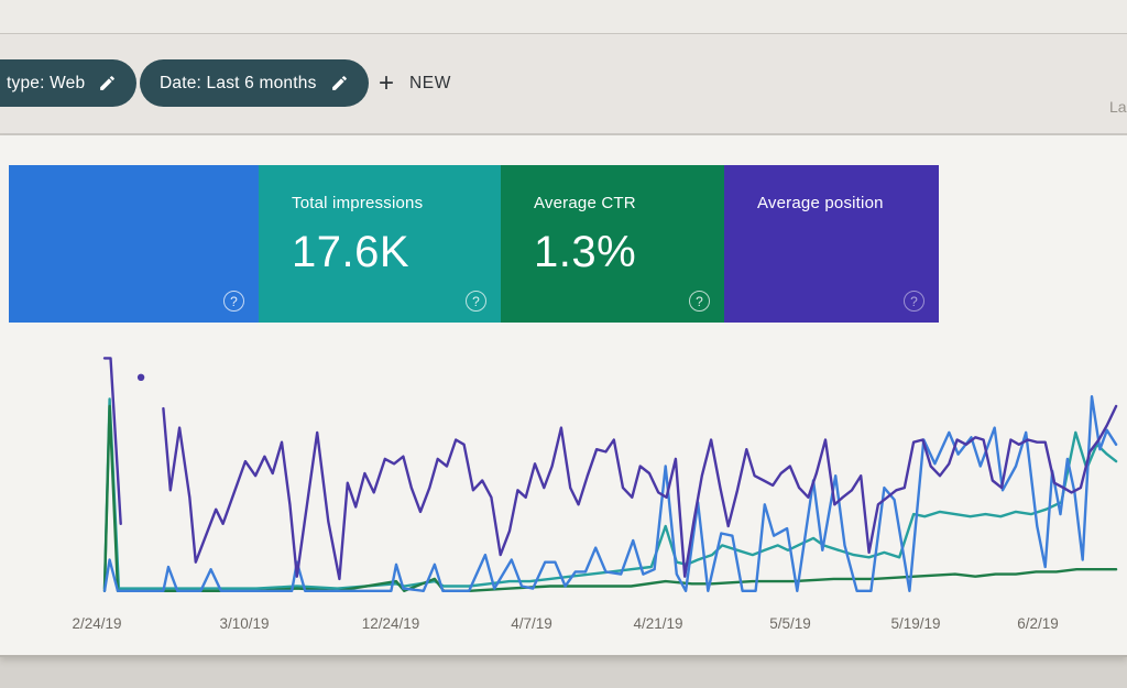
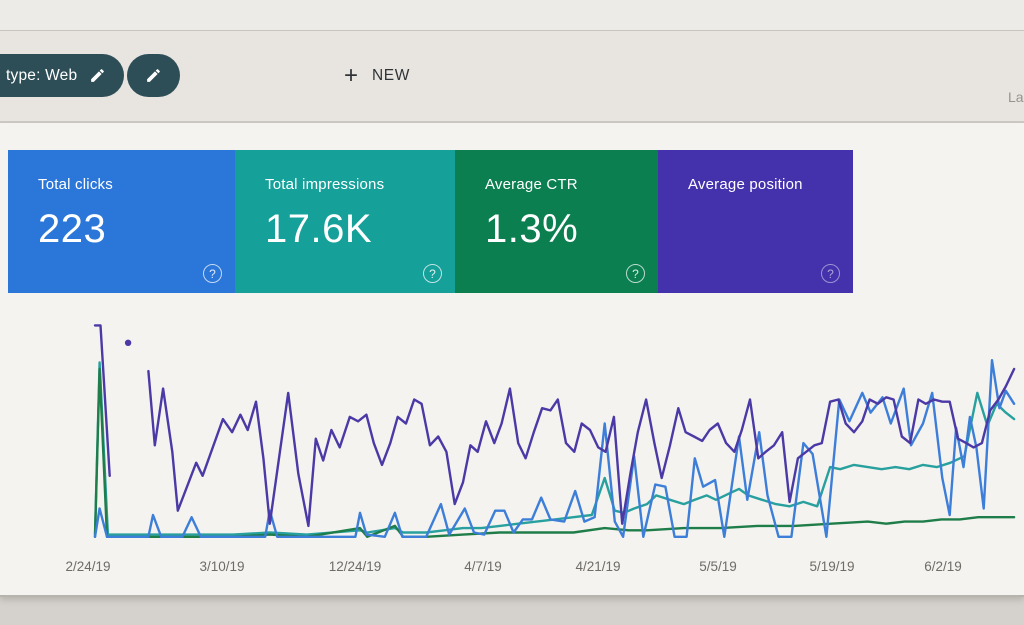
  type: Web
- Date: Last 6 months
  +
  NEW
  La
+ Total clicks
+ 223
  ?
  Total impressions
  17.6K
  ?
  Average CTR
  1.3%
  ?
  Average position
  ?
  2/24/19
  3/10/19
  12/24/19
  4/7/19
  4/21/19
  5/5/19
  5/19/19
  6/2/19
